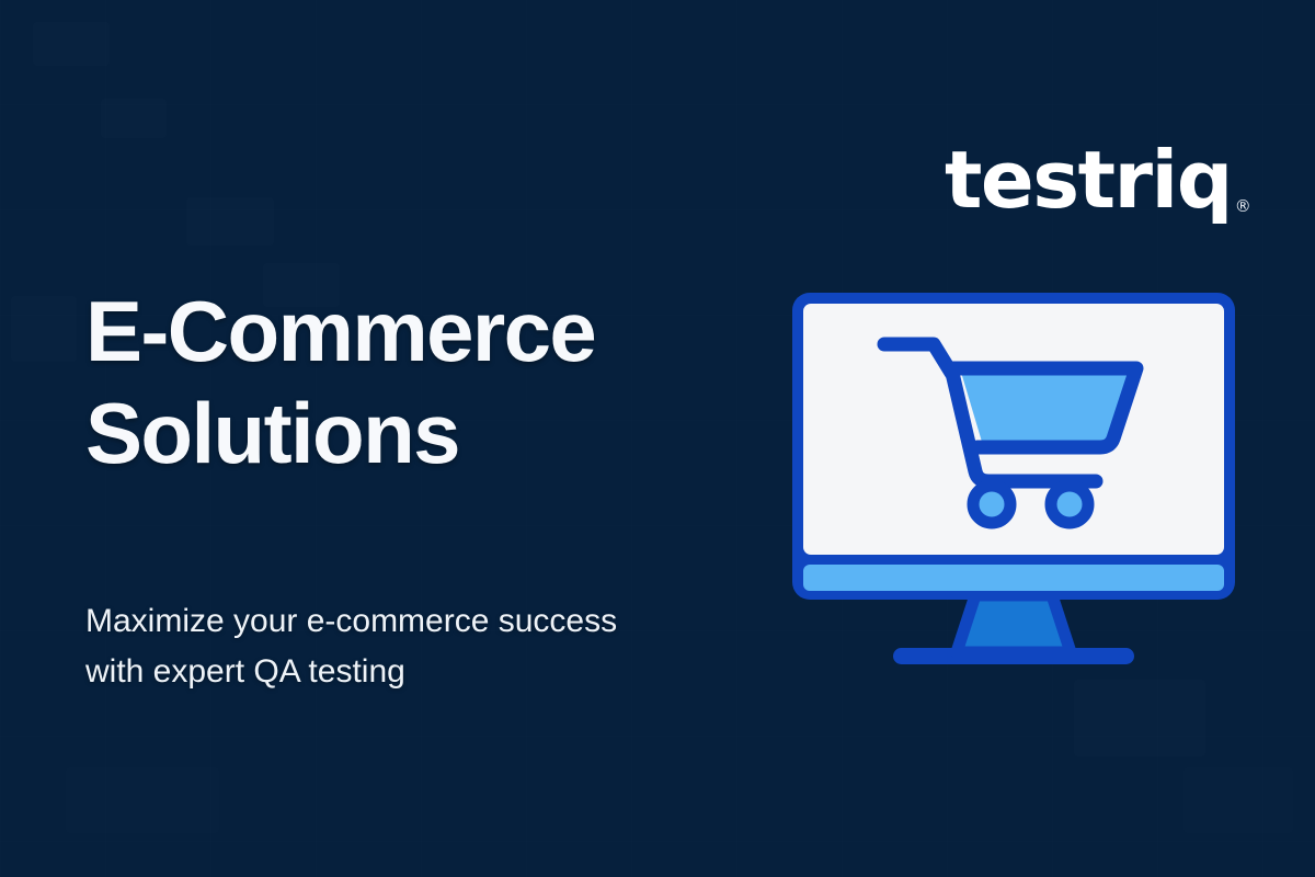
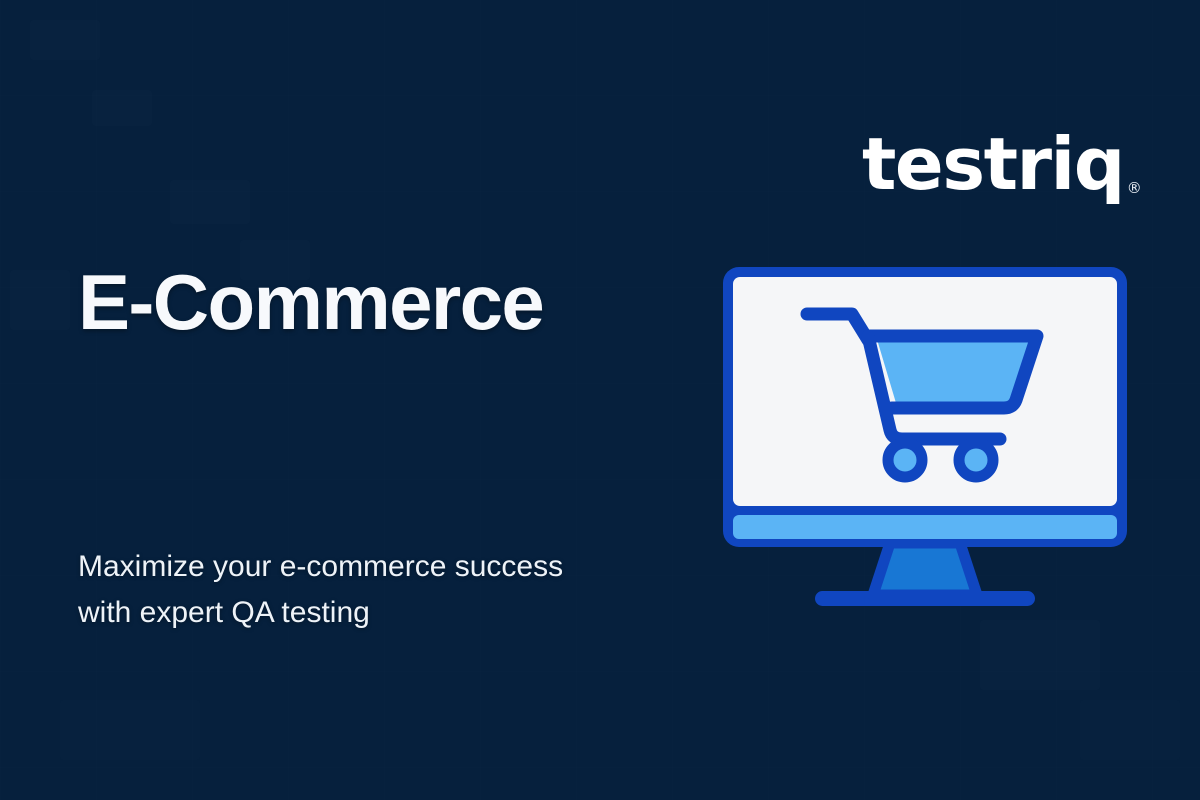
  testriq
  ®
  E-Commerce
- Solutions
  Maximize your e-commerce success
  with expert QA testing
